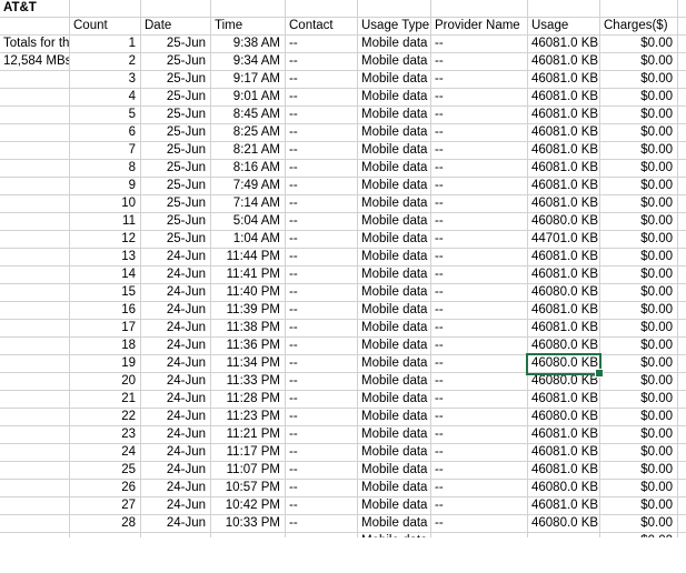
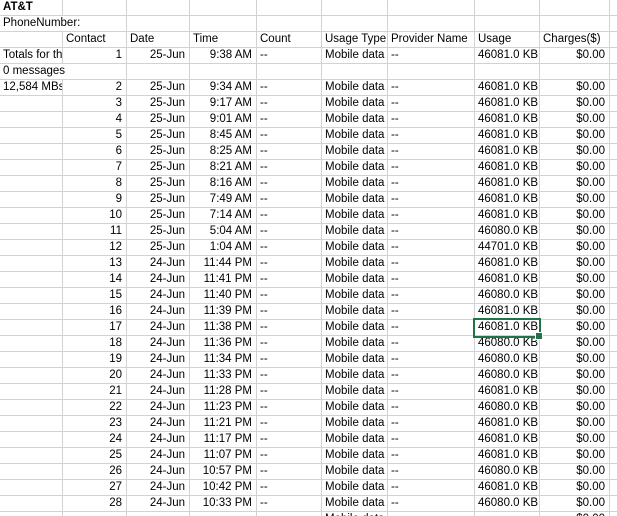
  AT&T
+ PhoneNumber:
- Count
+ Contact
  Date
  Time
- Contact
+ Count
  Usage Type
  Provider Name
  Usage
  Charges($)
  Totals for th
  1
  25-Jun
  9:38 AM
  --
  Mobile data
  --
  46081.0 KB
  $0.00
+ 0 messages
  12,584 MBs
  2
  25-Jun
  9:34 AM
  --
  Mobile data
  --
  46081.0 KB
  $0.00
  3
  25-Jun
  9:17 AM
  --
  Mobile data
  --
  46081.0 KB
  $0.00
  4
  25-Jun
  9:01 AM
  --
  Mobile data
  --
  46081.0 KB
  $0.00
  5
  25-Jun
  8:45 AM
  --
  Mobile data
  --
  46081.0 KB
  $0.00
  6
  25-Jun
  8:25 AM
  --
  Mobile data
  --
  46081.0 KB
  $0.00
  7
  25-Jun
  8:21 AM
  --
  Mobile data
  --
  46081.0 KB
  $0.00
  8
  25-Jun
  8:16 AM
  --
  Mobile data
  --
  46081.0 KB
  $0.00
  9
  25-Jun
  7:49 AM
  --
  Mobile data
  --
  46081.0 KB
  $0.00
  10
  25-Jun
  7:14 AM
  --
  Mobile data
  --
  46081.0 KB
  $0.00
  11
  25-Jun
  5:04 AM
  --
  Mobile data
  --
  46080.0 KB
  $0.00
  12
  25-Jun
  1:04 AM
  --
  Mobile data
  --
  44701.0 KB
  $0.00
  13
  24-Jun
  11:44 PM
  --
  Mobile data
  --
  46081.0 KB
  $0.00
  14
  24-Jun
  11:41 PM
  --
  Mobile data
  --
  46081.0 KB
  $0.00
  15
  24-Jun
  11:40 PM
  --
  Mobile data
  --
  46080.0 KB
  $0.00
  16
  24-Jun
  11:39 PM
  --
  Mobile data
  --
  46081.0 KB
  $0.00
  17
  24-Jun
  11:38 PM
  --
  Mobile data
  --
  46081.0 KB
  $0.00
  18
  24-Jun
  11:36 PM
  --
  Mobile data
  --
  46080.0 KB
  $0.00
  19
  24-Jun
  11:34 PM
  --
  Mobile data
  --
  46080.0 KB
  $0.00
  20
  24-Jun
  11:33 PM
  --
  Mobile data
  --
  46080.0 KB
  $0.00
  21
  24-Jun
  11:28 PM
  --
  Mobile data
  --
  46081.0 KB
  $0.00
  22
  24-Jun
  11:23 PM
  --
  Mobile data
  --
  46080.0 KB
  $0.00
  23
  24-Jun
  11:21 PM
  --
  Mobile data
  --
  46081.0 KB
  $0.00
  24
  24-Jun
  11:17 PM
  --
  Mobile data
  --
  46081.0 KB
  $0.00
  25
  24-Jun
  11:07 PM
  --
  Mobile data
  --
  46081.0 KB
  $0.00
  26
  24-Jun
  10:57 PM
  --
  Mobile data
  --
  46080.0 KB
  $0.00
  27
  24-Jun
  10:42 PM
  --
  Mobile data
  --
  46081.0 KB
  $0.00
  28
  24-Jun
  10:33 PM
  --
  Mobile data
  --
  46080.0 KB
  $0.00
